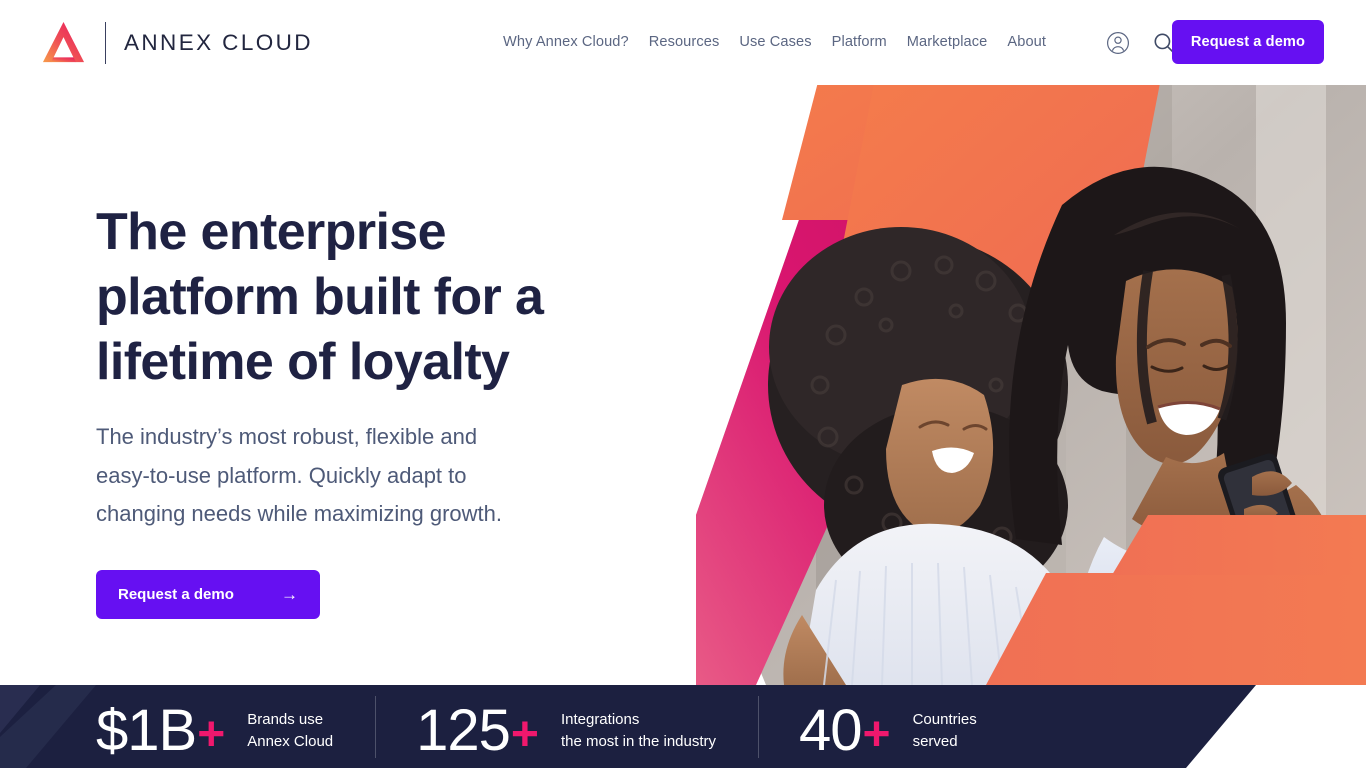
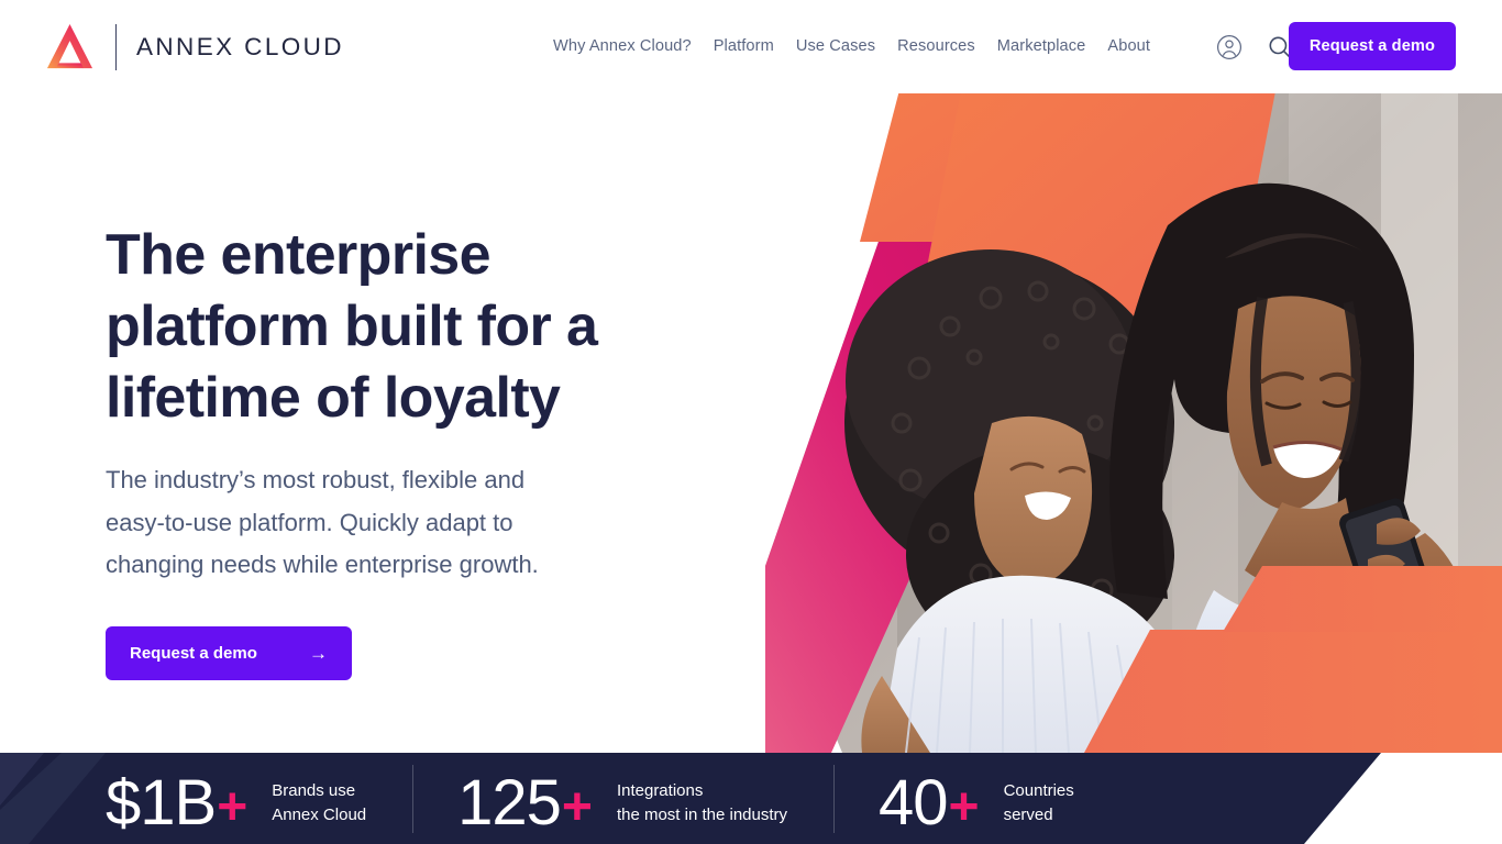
  ANNEX CLOUD
  Why Annex Cloud?
- Resources
+ Platform
  Use Cases
- Platform
+ Resources
  Marketplace
  About
  Request a demo
  The enterprise
  platform built for a
  lifetime of loyalty
  The industry’s most robust, flexible and
  easy-to-use platform. Quickly adapt to
- changing needs while maximizing growth.
+ changing needs while enterprise growth.
  Request a demo
  →
  $1B
  +
  Brands use
  Annex Cloud
  125
  +
  Integrations
  the most in the industry
  40
  +
  Countries
  served
